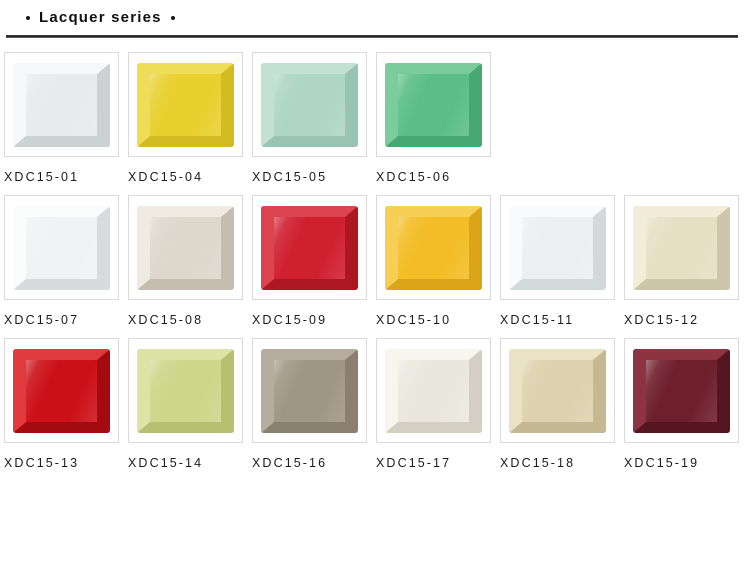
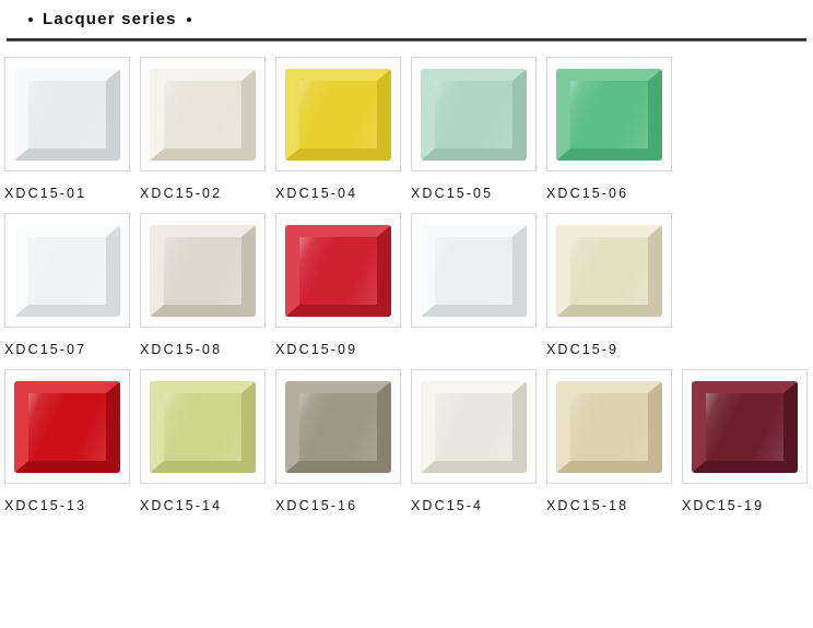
  Lacquer series
  XDC15-01
+ XDC15-02
  XDC15-04
  XDC15-05
  XDC15-06
  XDC15-07
  XDC15-08
  XDC15-09
- XDC15-10
- XDC15-11
- XDC15-12
+ XDC15-9
  XDC15-13
  XDC15-14
  XDC15-16
- XDC15-17
+ XDC15-4
  XDC15-18
  XDC15-19
